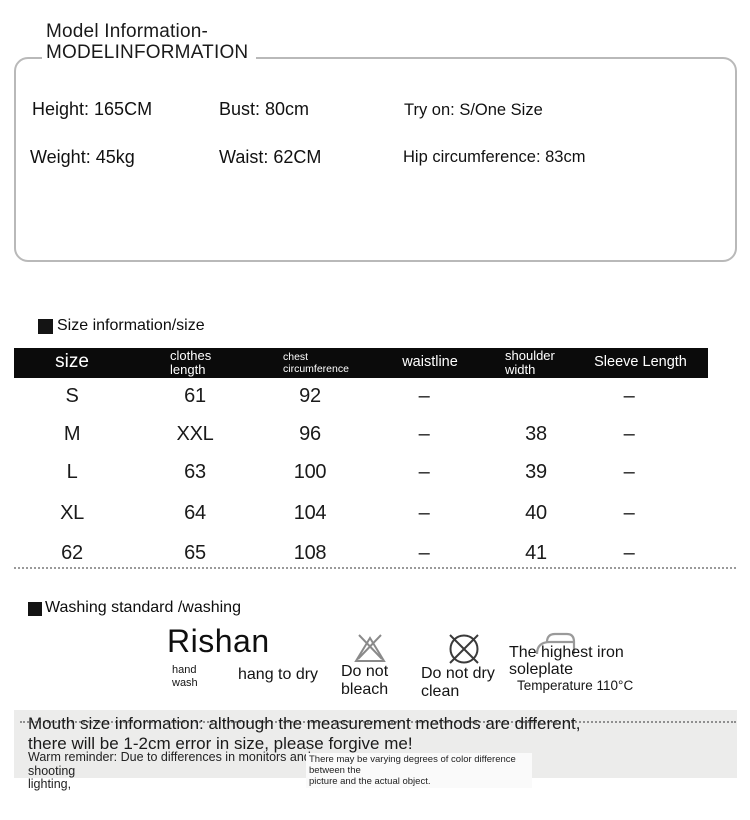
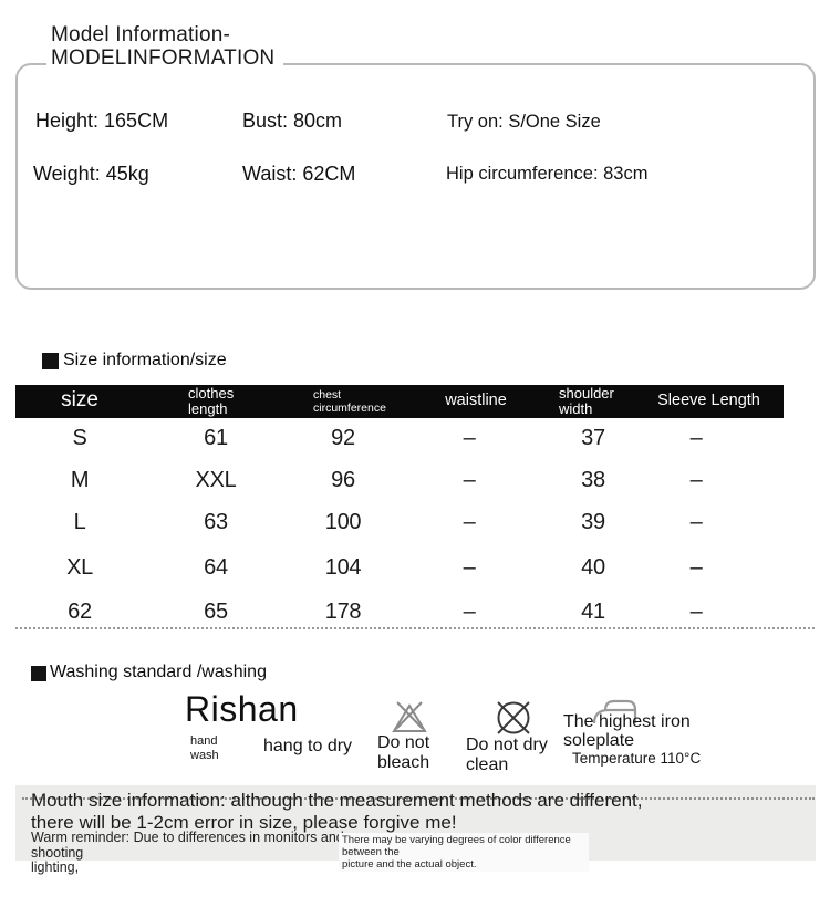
  Model Information-
  MODELINFORMATION
  Height: 165CM
  Bust: 80cm
  Try on: S/One Size
  Weight: 45kg
  Waist: 62CM
  Hip circumference: 83cm
  Size information/size
  size
  clothes
  length
  chest
  circumference
  waistline
  shoulder
  width
  Sleeve Length
  S
  61
  92
  –
+ 37
  –
  M
  XXL
  96
  –
  38
  –
  L
  63
  100
  –
  39
  –
  XL
  64
  104
  –
  40
  –
  62
  65
- 108
+ 178
  –
  41
  –
  Washing standard /washing
  Rishan
  hand
  wash
  hang to dry
  Do not
  bleach
  Do not dry
  clean
  The highest iron
  soleplate
  Temperature 110°C
  Mouth size information: although the measurement methods are different,
  there will be 1-2cm error in size, please forgive me!
  Warm reminder: Due to differences in monitors an shooting
  lighting,
  There may be varying degrees of color difference between the
  picture and the actual object.
